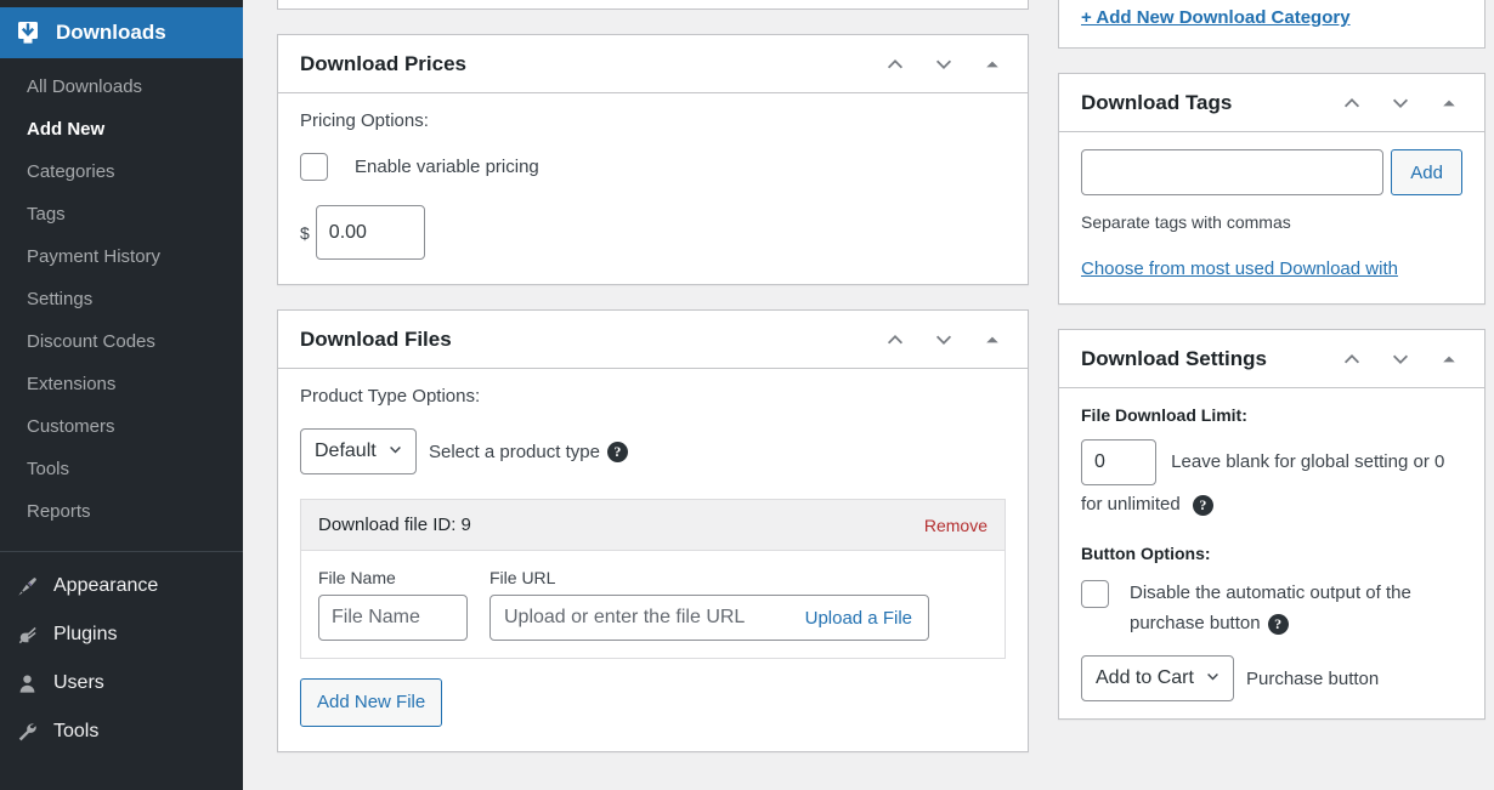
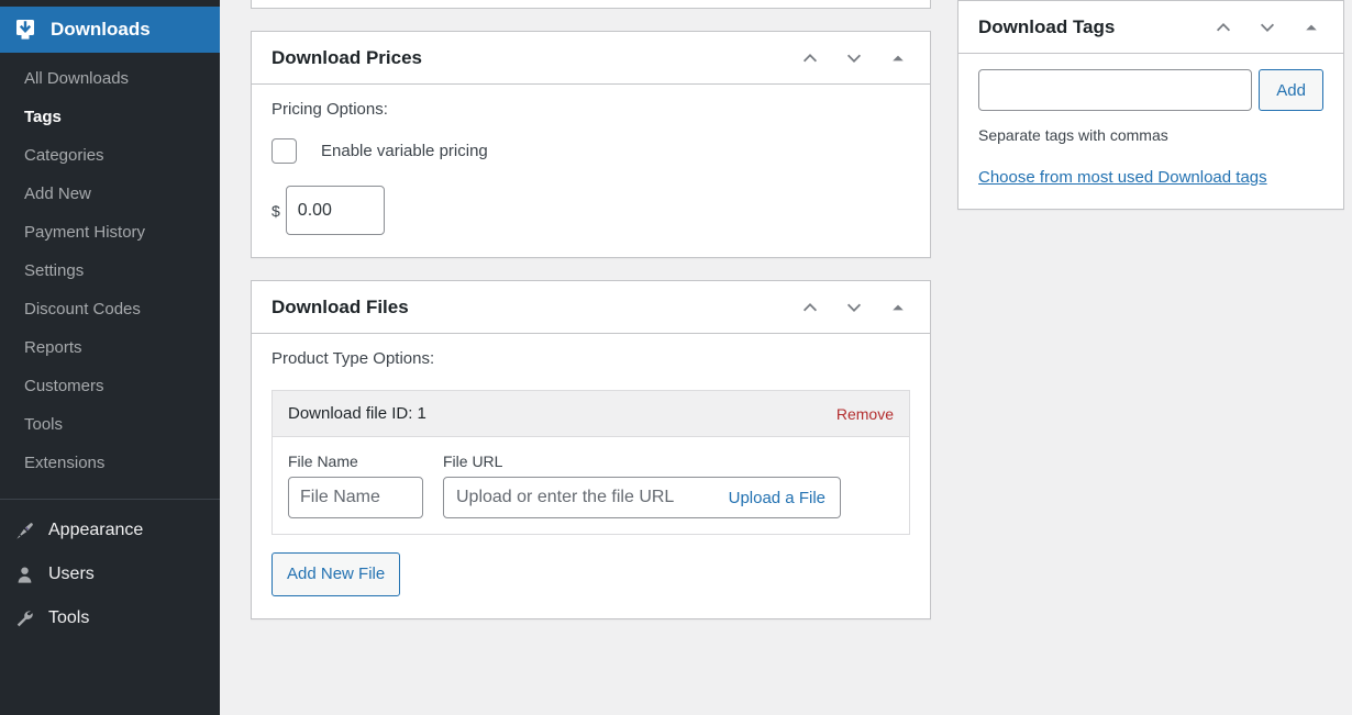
  Downloads
  All Downloads
- Add New
+ Tags
  Categories
- Tags
+ Add New
  Payment History
  Settings
  Discount Codes
- Extensions
+ Reports
  Customers
  Tools
- Reports
+ Extensions
  Appearance
- Plugins
  Users
  Tools
  Download Prices
  Pricing Options:
  Enable variable pricing
  $
  0.00
  Download Files
  Product Type Options:
- Default
- Select a product type
- ?
- Download file ID: 9
+ Download file ID: 1
  Remove
  File Name
  File Name
  File URL
  Upload or enter the file URL
  Upload a File
  Add New File
- + Add New Download Category
  Download Tags
  Add
  Separate tags with commas
- Choose from most used Download with
+ Choose from most used Download tags
- Download Settings
- File Download Limit:
- 0 Leave blank for global setting or 0 for unlimited ?
- Button Options:
- Disable the automatic output of the purchase button ?
- Add to Cart
- Purchase button
